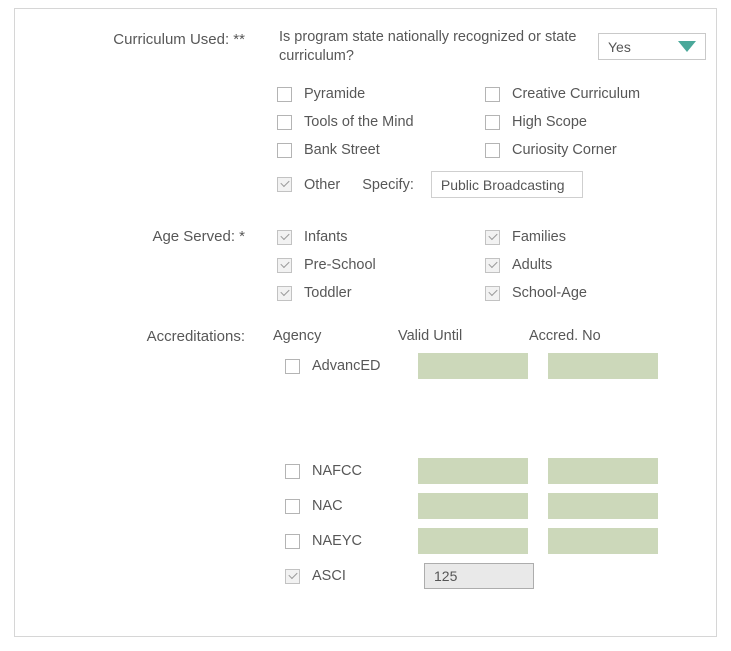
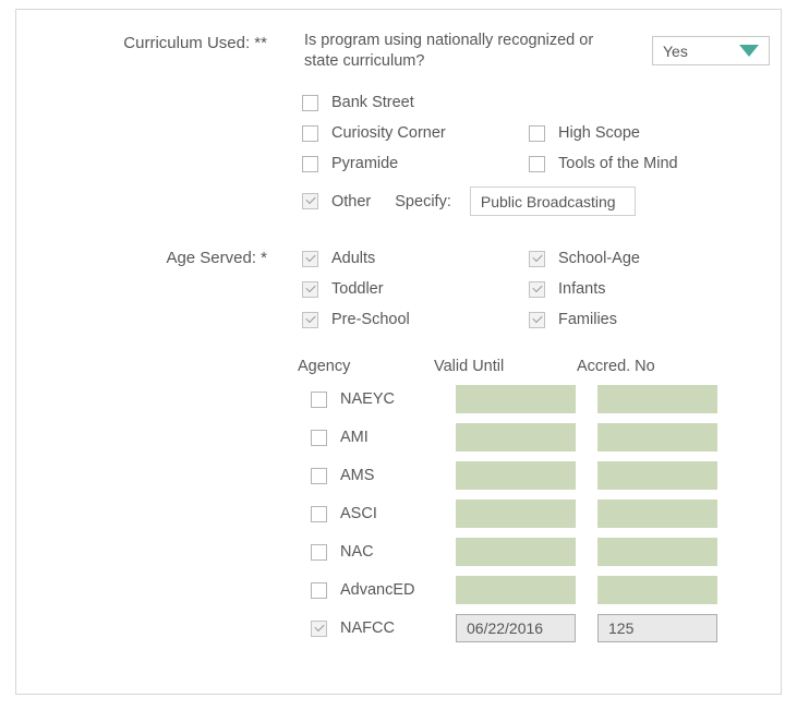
  Curriculum Used: **
- Is program state nationally recognized or state curriculum?
+ Is program using nationally recognized or state curriculum?
  Yes
- Pyramide
+ Bank Street
- Creative Curriculum
- Tools of the Mind
+ Curiosity Corner
  High Scope
- Bank Street
+ Pyramide
- Curiosity Corner
+ Tools of the Mind
  Other
  Specify:
  Public Broadcasting
  Age Served: *
- Infants
+ Adults
- Families
+ School-Age
- Pre-School
+ Toddler
- Adults
+ Infants
- Toddler
+ Pre-School
- School-Age
+ Families
- Accreditations:
  Agency
  Valid Until
  Accred. No
- AdvancED
+ NAEYC
+ AMI
+ AMS
- NAFCC
+ ASCI
  NAC
- NAEYC
+ AdvancED
- ASCI
+ NAFCC
+ 06/22/2016
  125
